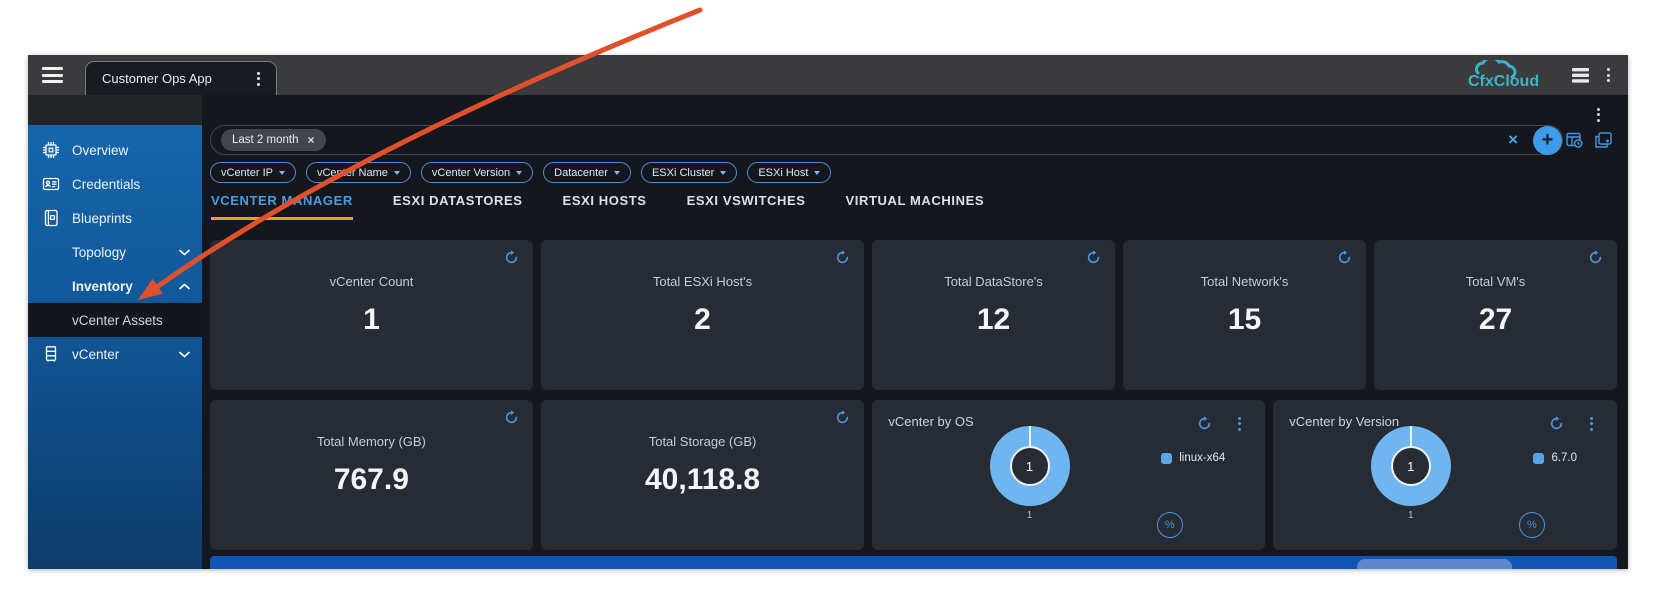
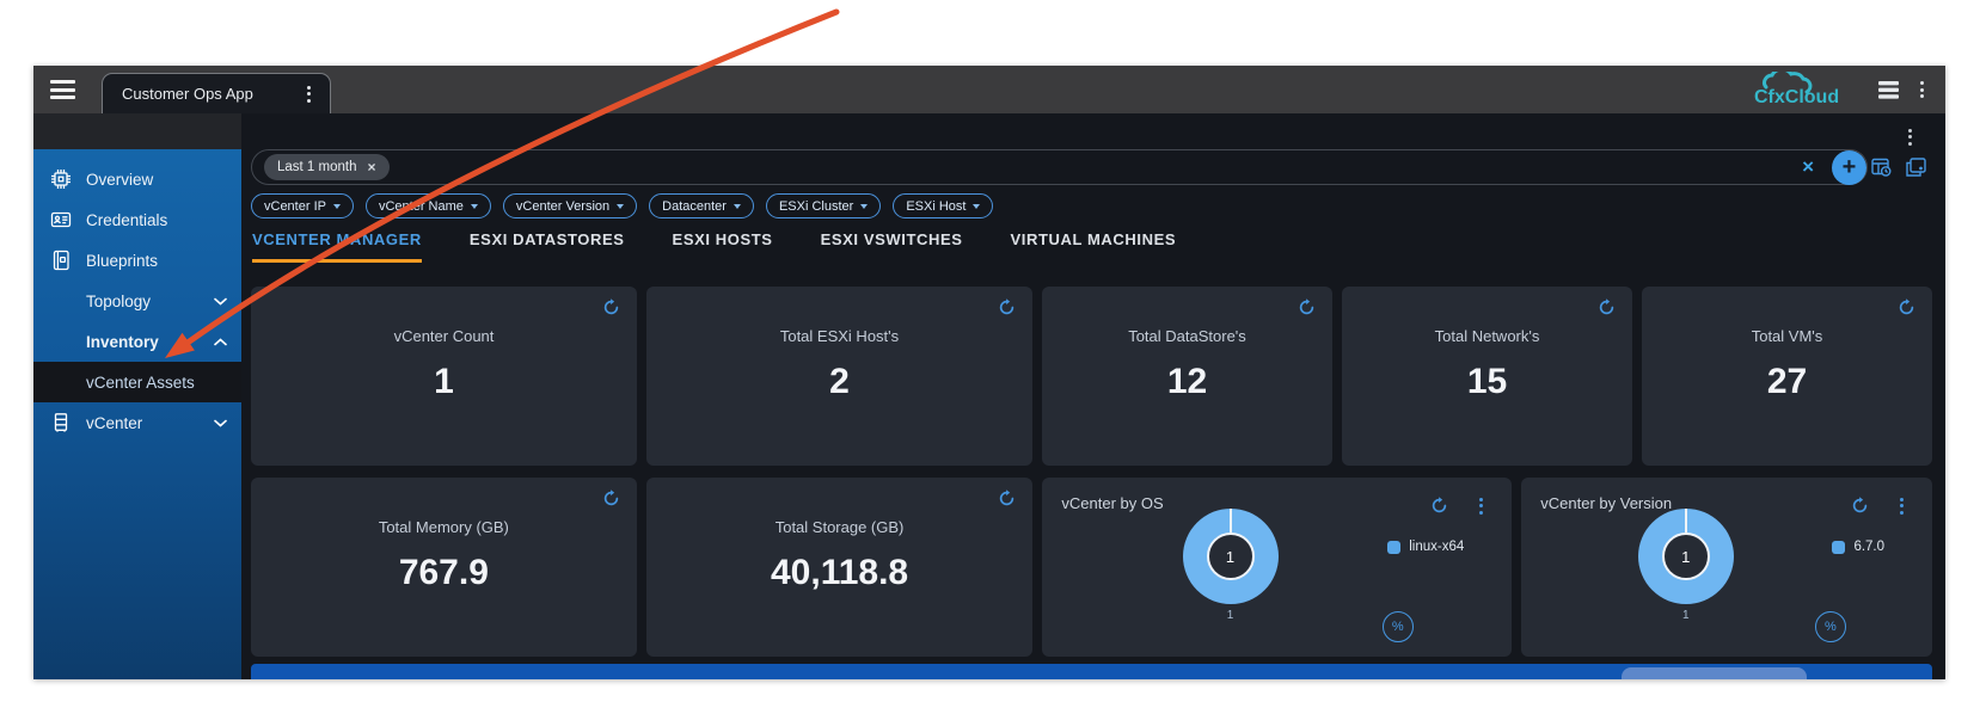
  Customer Ops App
  CfxCloud
  Overview
  Credentials
  Blueprints
  Topology
  Inventory
  vCenter Assets
  vCenter
- Last 2 month
+ Last 1 month
  ×
  ×
  +
  vCenter IP
  vCer Name
  vCenter Version
  Datacenter
  ESXi Cluster
  ESXi Host
  VCENTER MNAGER
  ESXI DATASTORES
  ESXI HOSTS
  ESXI VSWITCHES
  VIRTUAL MACHINES
  vCenter Count
  1
  Total ESXi Host's
  2
  Total DataStore's
  12
  Total Network's
  15
  Total VM's
  27
  Total Memory (GB)
  767.9
  Total Storage (GB)
  40,118.8
  vCenter by OS
  1
  1
  linux-x64
  %
  vCenter by Version
  1
  1
  6.7.0
  %
